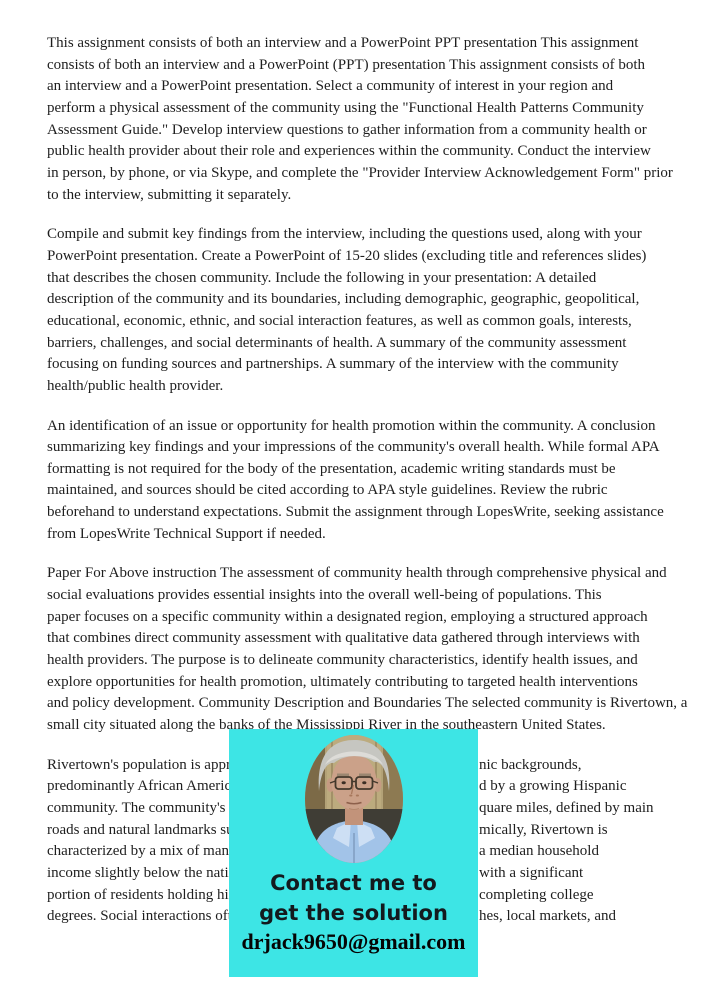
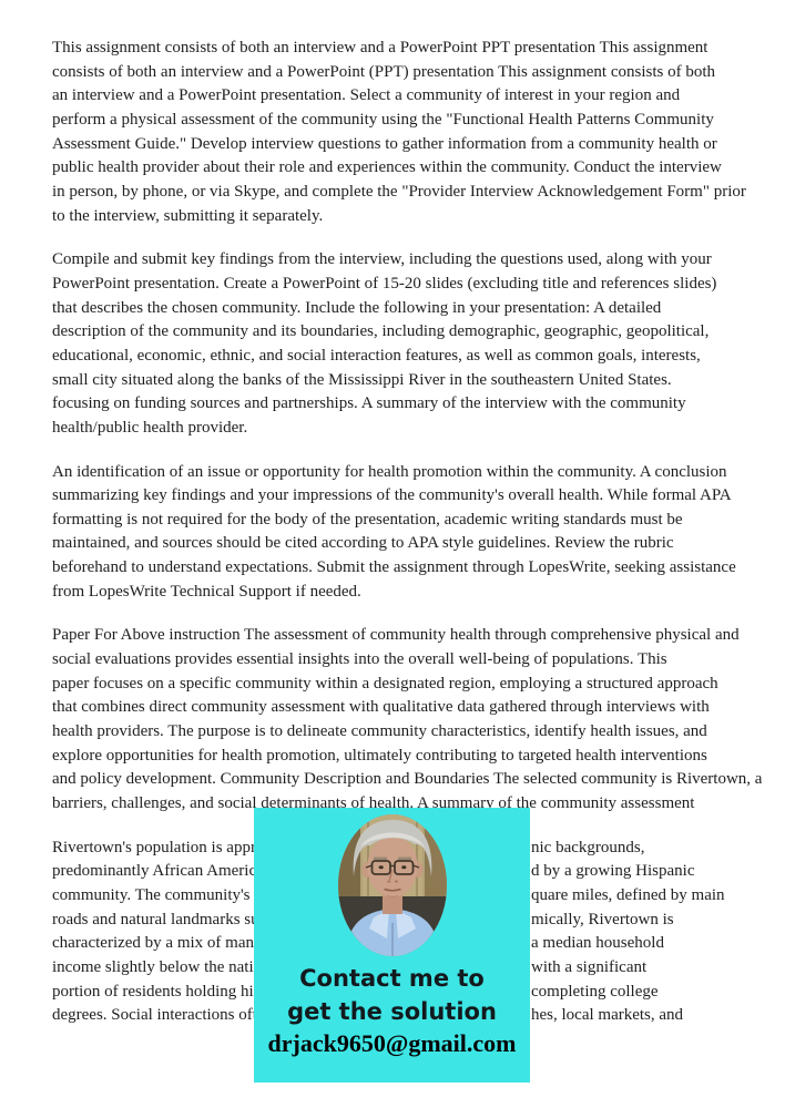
  This assignment consists of both an interview and a PowerPoint PPT presentation This assignment
  consists of both an interview and a PowerPoint (PPT) presentation This assignment consists of both
  an interview and a PowerPoint presentation. Select a community of interest in your region and
  perform a physical assessment of the community using the "Functional Health Patterns Community
  Assessment Guide." Develop interview questions to gather information from a community health or
  public health provider about their role and experiences within the community. Conduct the interview
  in person, by phone, or via Skype, and complete the "Provider Interview Acknowledgement Form" prior
  to the interview, submitting it separately.
  Compile and submit key findings from the interview, including the questions used, along with your
  PowerPoint presentation. Create a PowerPoint of 15-20 slides (excluding title and references slides)
  that describes the chosen community. Include the following in your presentation: A detailed
  description of the community and its boundaries, including demographic, geographic, geopolitical,
  educational, economic, ethnic, and social interaction features, as well as common goals, interests,
- barriers, challenges, and social determinants of health. A summary of the community assessment
+ small city situated along the banks of the Mississippi River in the southeastern United States.
  focusing on funding sources and partnerships. A summary of the interview with the community
  health/public health provider.
  An identification of an issue or opportunity for health promotion within the community. A conclusion
  summarizing key findings and your impressions of the community's overall health. While formal APA
  formatting is not required for the body of the presentation, academic writing standards must be
  maintained, and sources should be cited according to APA style guidelines. Review the rubric
  beforehand to understand expectations. Submit the assignment through LopesWrite, seeking assistance
  from LopesWrite Technical Support if needed.
  Paper For Above instruction The assessment of community health through comprehensive physical and
  social evaluations provides essential insights into the overall well-being of populations. This
  paper focuses on a specific community within a designated region, employing a structured approach
  that combines direct community assessment with qualitative data gathered through interviews with
  health providers. The purpose is to delineate community characteristics, identify health issues, and
  explore opportunities for health promotion, ultimately contributing to targeted health interventions
  and policy development. Community Description and Boundaries The selected community is Rivertown, a
- small city situated along the banks of the Mississippi River in the southeastern United States.
+ barriers, challenges, and social determinants of health. A summary of the community assessment
  Rivertown's population is app
  nic backgrounds,
  predominantly African Americ
  d by a growing Hispanic
  community. The community's
  quare miles, defined by main
  roads and natural landmarks s
  mically, Rivertown is
  characterized by a mix of man
  a median household
  income slightly below the nati
  with a significant
  portion of residents holding hi
  completing college
  degrees. Social interactions of
  hes, local markets, and
  Contact me to
  get the solution
  drjack9650@gmail.com
